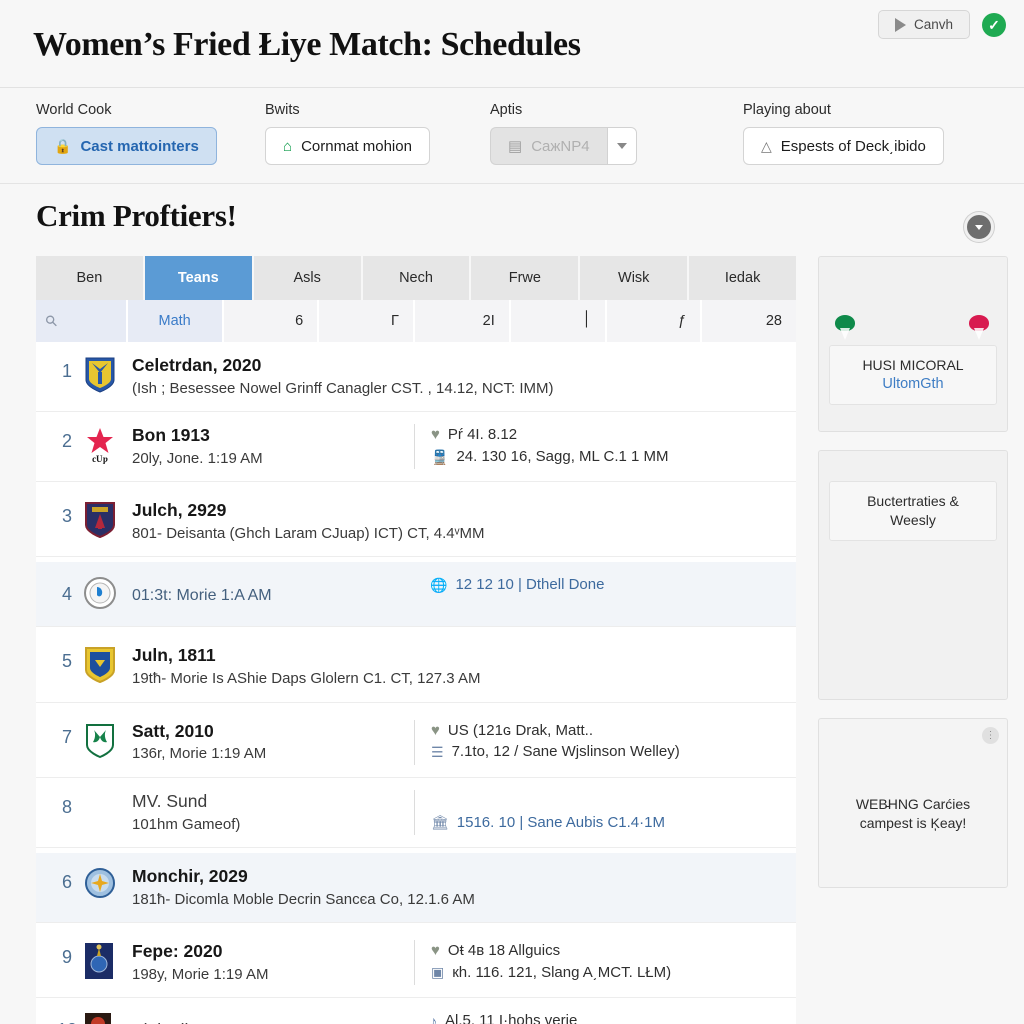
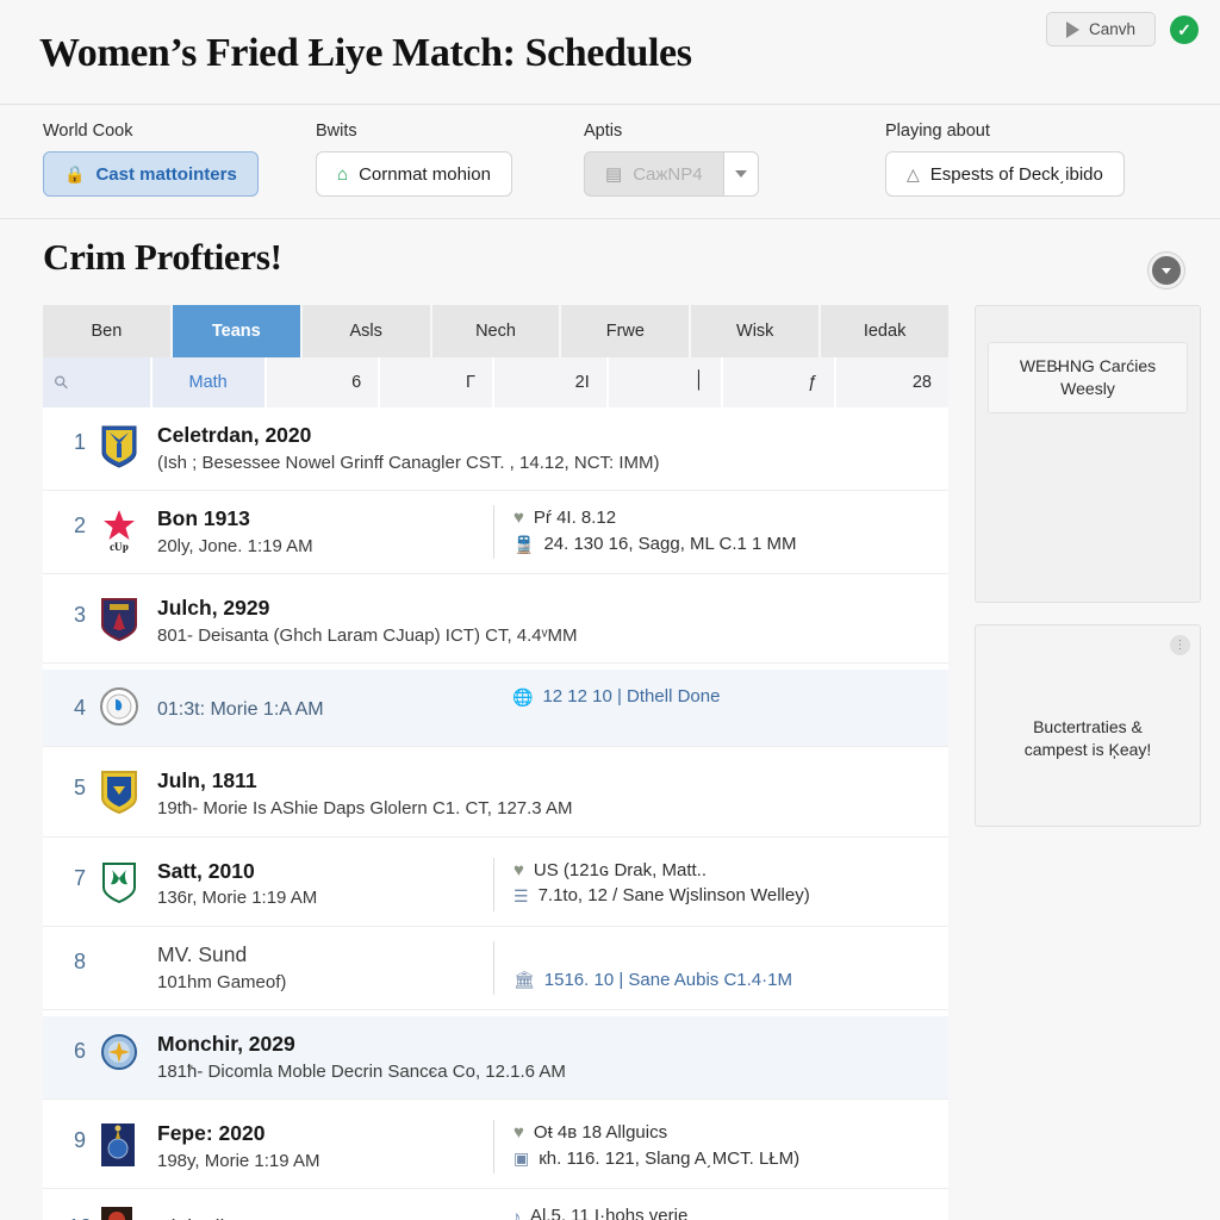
  Women’s Fried Łiye Match: Schedules
  Canvh
  ✓
  World Cook
  🔒
  Cast mattointers
  Bwits
  ⌂
  Cornmat mohion
  Aptis
  ▤
  CaжNP4
  Playing about
  △
  Espests of Deck͵ibido
  Crim Proftiers!
  Ben
  Teans
  Asls
  Nech
  Frwe
  Wisk
  Iedak
  Math
  6
  Γ
  2I
  ׀
  ƒ
  28
  1
  Celetrdan, 2020
  (Ish ; Besessee Nowel Grinff Canagler CST. , 14.12, NCT: IMM)
  2
  cUƿ
  Bon 1913
  20ly, Jone. 1:19 AM
  ♥
  Pŕ 4I. 8.12
  🚆
  24. 130 16, Sagg, ML C.1 1 MM
  3
  Julch, 2929
  801- Deisanta (Ghch Laram CJuap) ICT) CT, 4.4ᵛMM
  4
  01:3t: Morie 1:A AM
  🌐
  12 12 10 | Dthell Done
  5
  Juln, 1811
  19tħ- Morie Is AShie Daps Glolern C1. CT, 127.3 AM
  7
  Satt, 2010
  136r, Morie 1:19 AM
  ♥
  US (121ɢ Drak, Matt..
  ☰
  7.1to, 12 / Sane Wjslinson Welley)
  8
  MV. Sund
  101hm Gameof)
  🏛
  1516. 10 | Sane Aubis C1.4·1M
  6
  Monchir, 2029
  181ħ- Dicomla Moble Decrin Sancєa Co, 12.1.6 AM
  9
  Fepe: 2020
  198y, Morie 1:19 AM
  ♥
  Oŧ 4ʙ 18 Allguics
  ▣
  кh. 116. 121, Slang A͵MCT. LŁM)
  ♪
  Al.5. 11 I·hohs verie
- HUSI MICORAL
- UltomGth
- Buctertraties &
+ WEB̵HNG Carćies
  Weesly
  ⋮
- WEB̵HNG Carćies
+ Buctertraties &
  campest is Ķeay!
